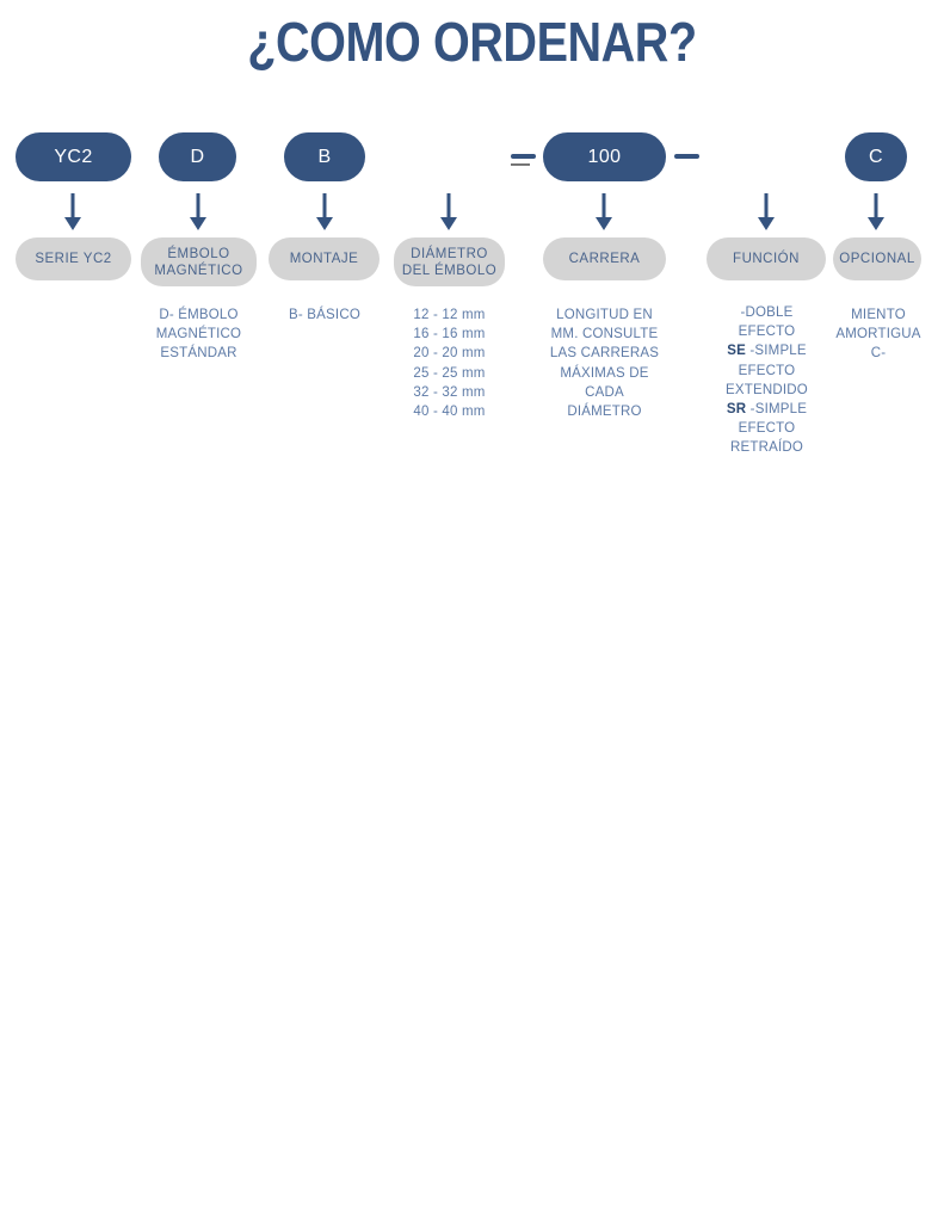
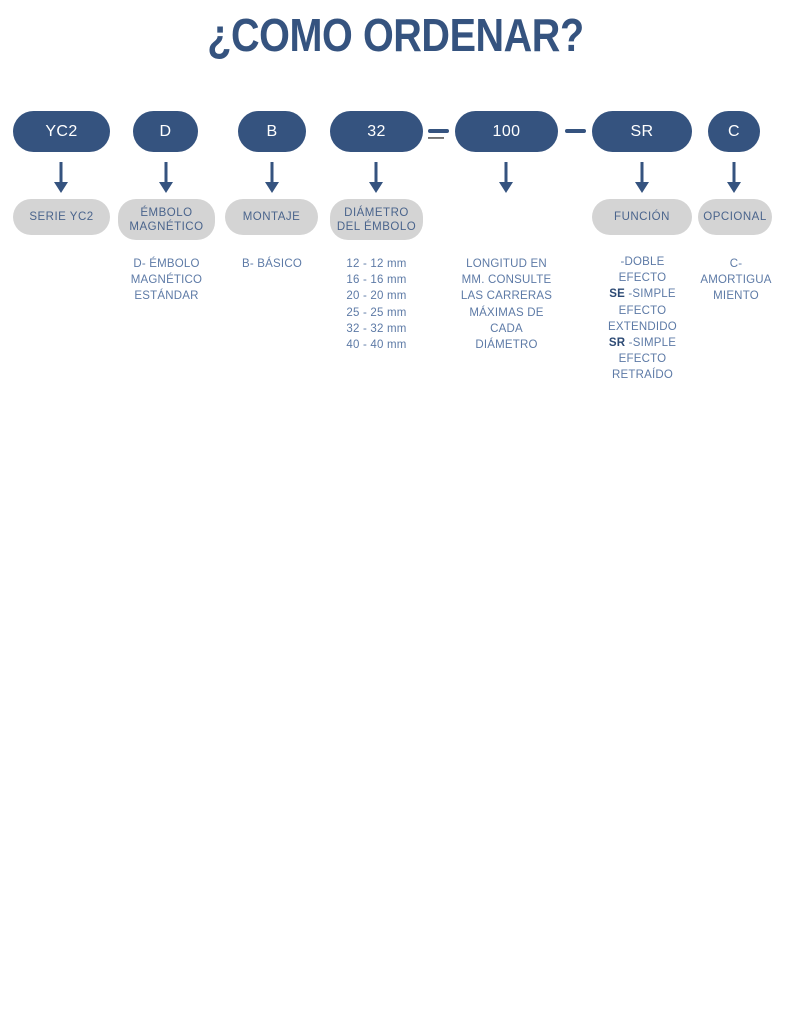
  ¿COMO ORDENAR?
  YC2
  SERIE YC2
  D
  ÉMBOLO
  MAGNÉTICO
  D- ÉMBOLO
  MAGNÉTICO
  ESTÁNDAR
  B
  MONTAJE
  B- BÁSICO
+ 32
  —
  DIÁMETRO
  DEL ÉMBOLO
  12 - 12 mm
  16 - 16 mm
  20 - 20 mm
  25 - 25 mm
  32 - 32 mm
  40 - 40 mm
  100
- CARRERA
  LONGITUD EN
  MM. CONSULTE
  LAS CARRERAS
  MÁXIMAS DE
  CADA
  DIÁMETRO
+ SR
  FUNCIÓN
  -DOBLE
  EFECTO
  SE -SIMPLE
  EFECTO
  EXTENDIDO
  SR -SIMPLE
  EFECTO
  RETRAÍDO
  C
  OPCIONAL
- MIENTO
+ C-
  AMORTIGUA
- C-
+ MIENTO
